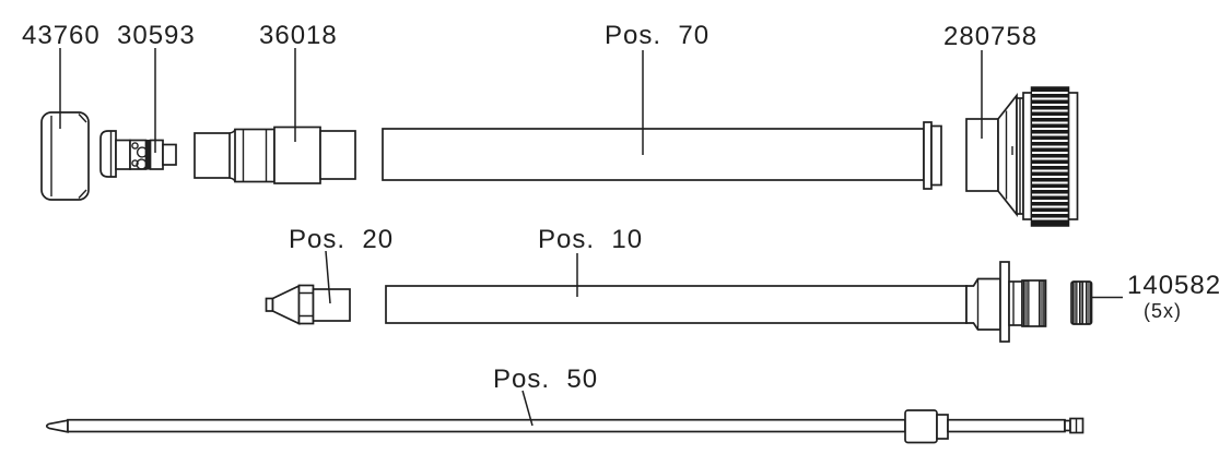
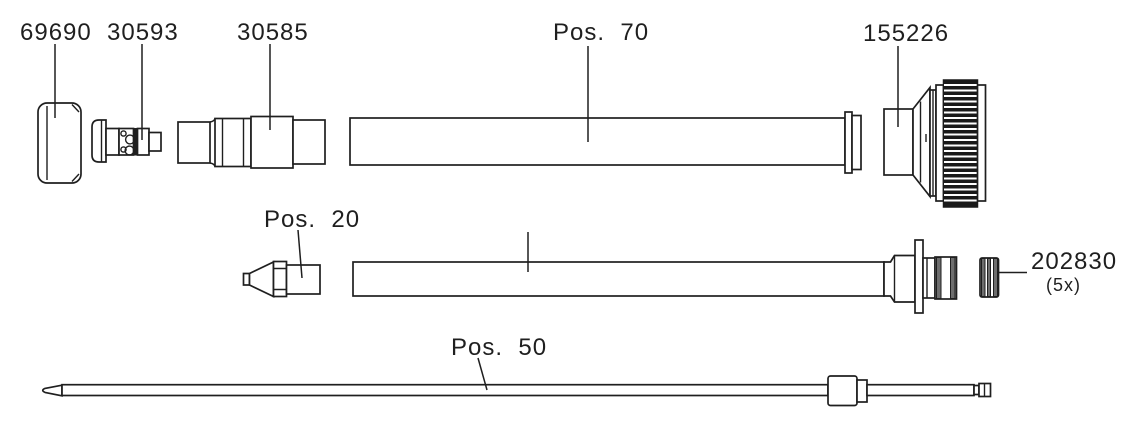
- 43760
+ 69690
  30593
- 36018
+ 30585
  Pos. 70
- 280758
+ 155226
  Pos. 20
- Pos. 10
- 140582
+ 202830
  (5x)
  Pos. 50
